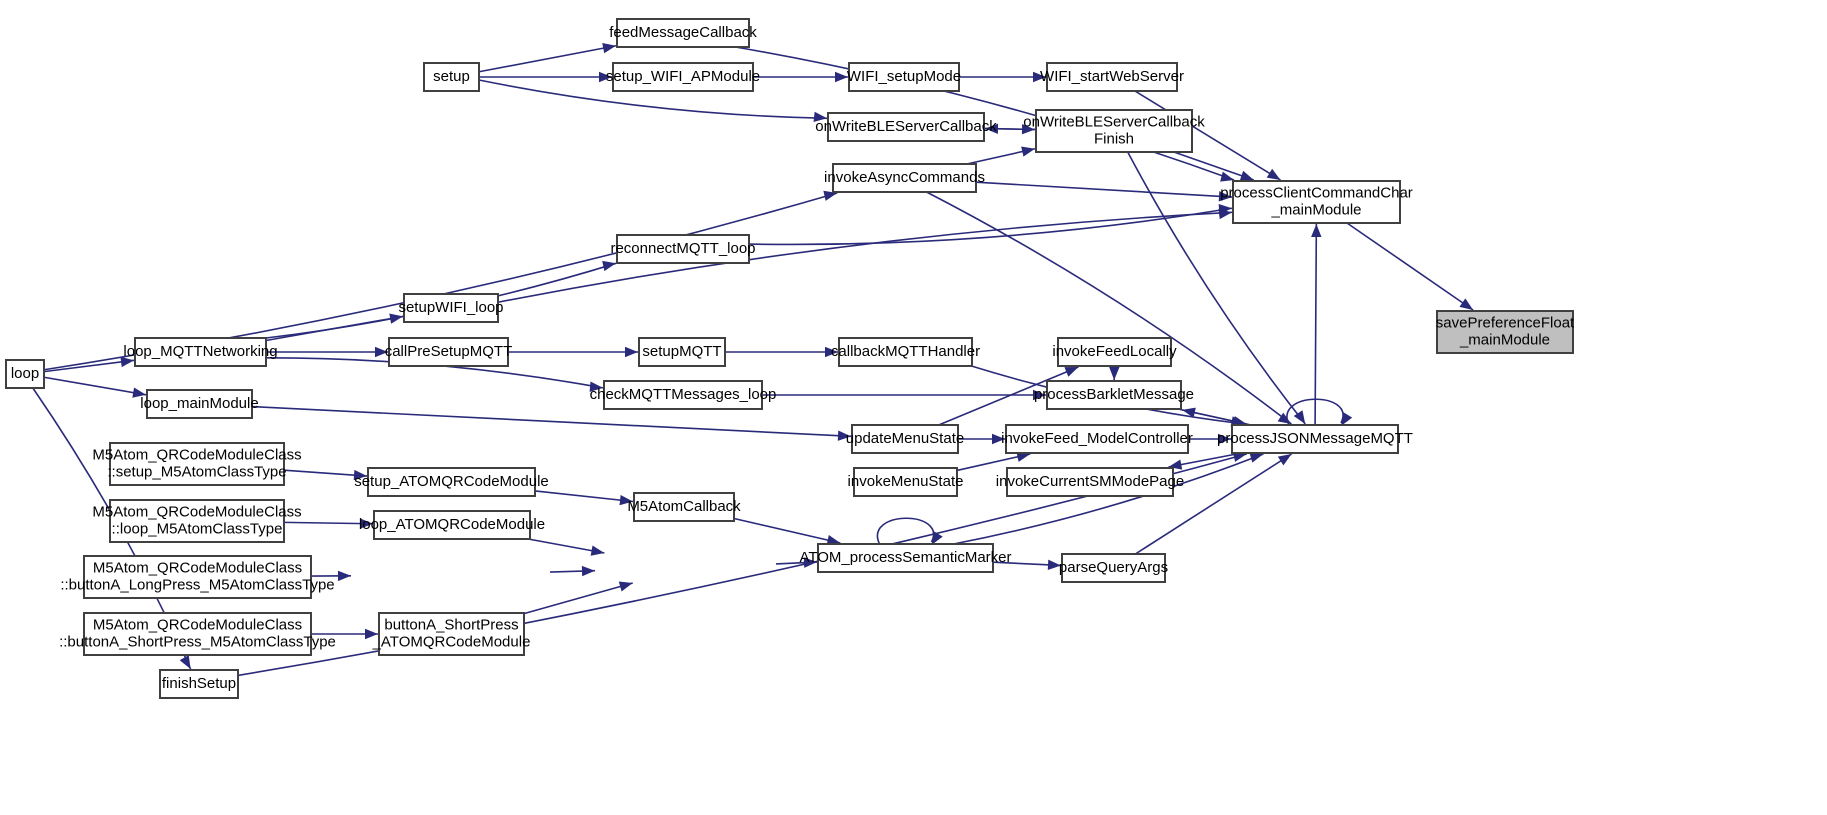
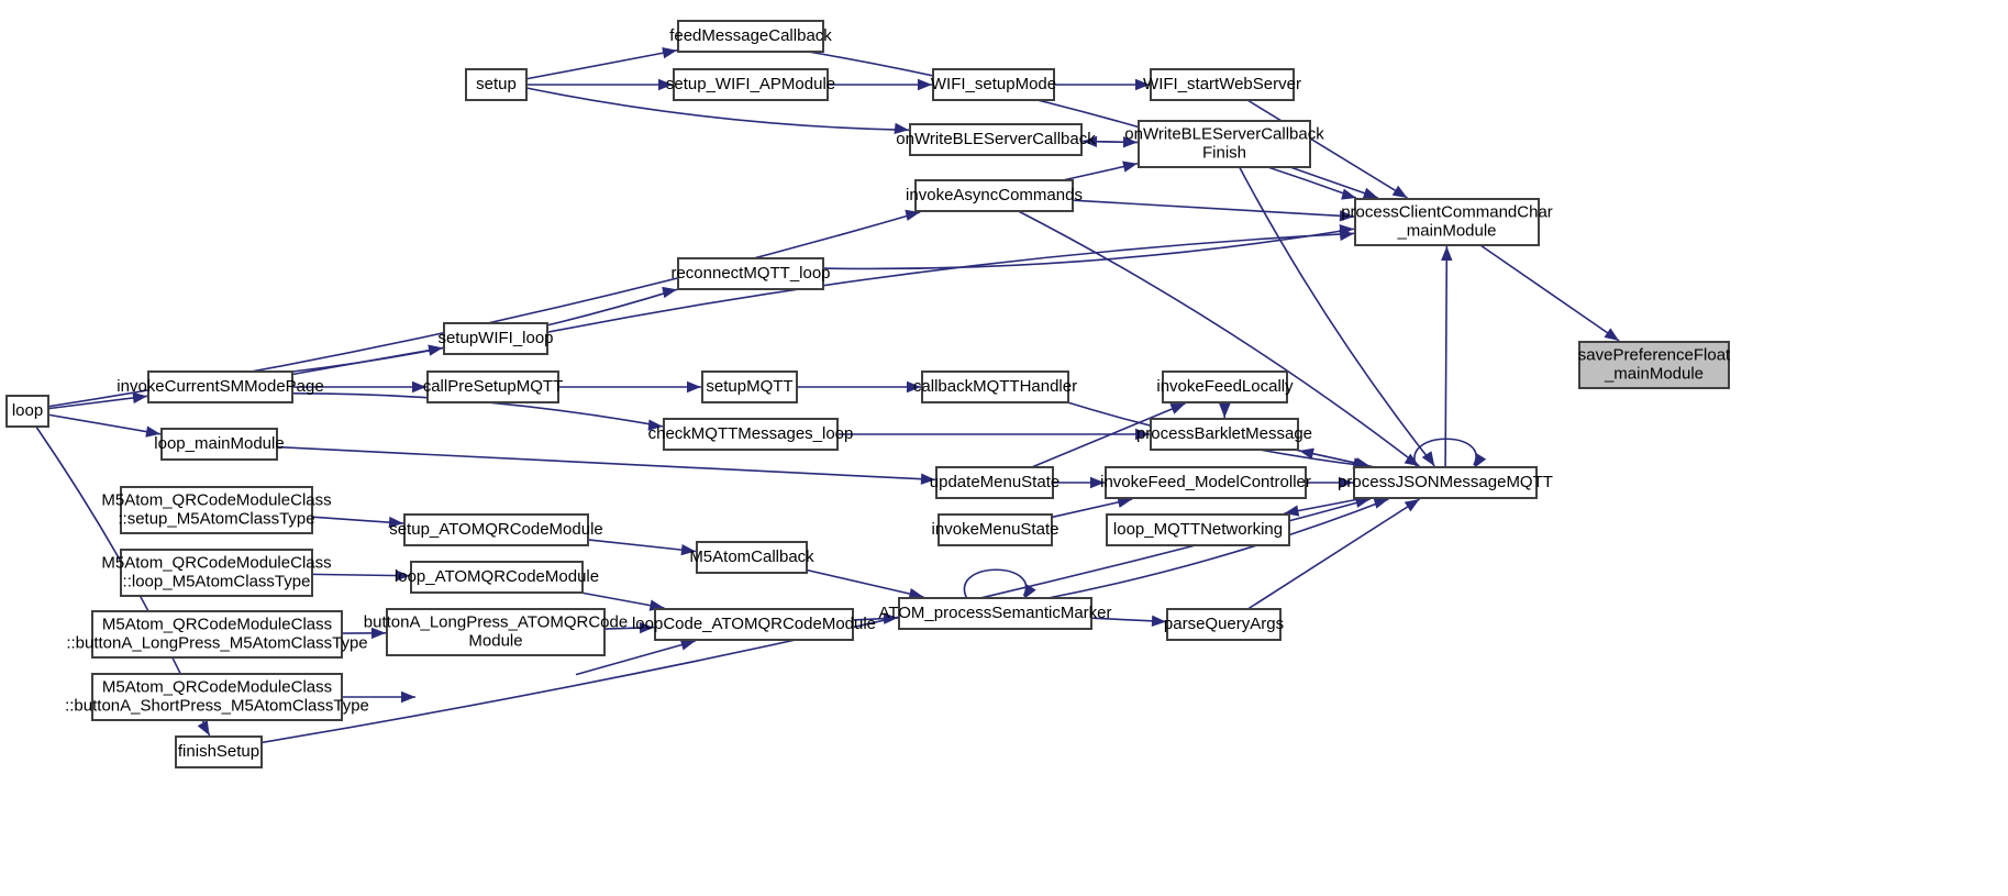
  loop
  setup
  feedMessageCallback
  setup_WIFI_APModule
  WIFI_setupMode
  WIFI_startWebServer
  onWriteBLEServerCallback
  onWriteBLEServerCallback
  Finish
  invokeAsyncCommands
  processClientCommandChar
  _mainModule
  savePreferenceFloat
  _mainModule
  reconnectMQTT_loop
  setupWIFI_loop
- loop_MQTTNetworking
+ invokeCurrentSMModePage
  callPreSetupMQTT
  setupMQTT
  callbackMQTTHandler
  invokeFeedLocally
  loop_mainModule
  checkMQTTMessages_loop
  processBarkletMessage
  updateMenuState
  invokeFeed_ModelController
  processJSONMessageMQTT
  M5Atom_QRCodeModuleClass
  ::setup_M5AtomClassType
  invokeMenuState
- invokeCurrentSMModePage
+ loop_MQTTNetworking
  setup_ATOMQRCodeModule
  M5AtomCallback
  M5Atom_QRCodeModuleClass
  ::loop_M5AtomClassType
  loop_ATOMQRCodeModule
  ATOM_processSemanticMarker
  M5Atom_QRCodeModuleClass
  ::buttonA_LongPress_M5AtomClassType
+ buttonA_LongPress_ATOMQRCode
+ Module
+ loopCode_ATOMQRCodeModule
  parseQueryArgs
  M5Atom_QRCodeModuleClass
  ::buttonA_ShortPress_M5AtomClassType
- buttonA_ShortPress
- _ATOMQRCodeModule
  finishSetup
